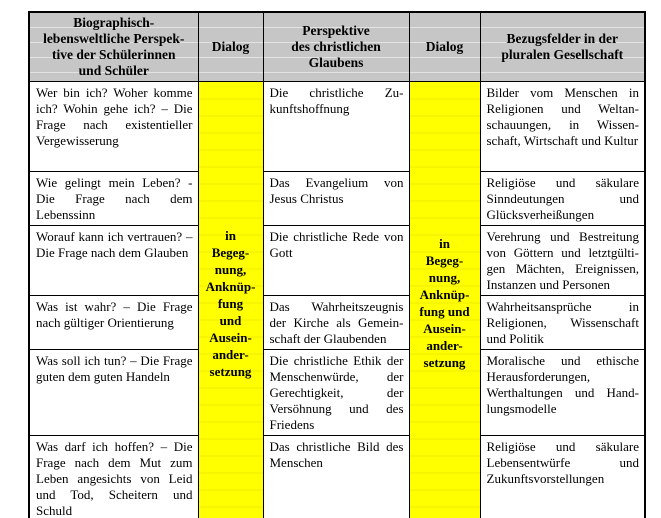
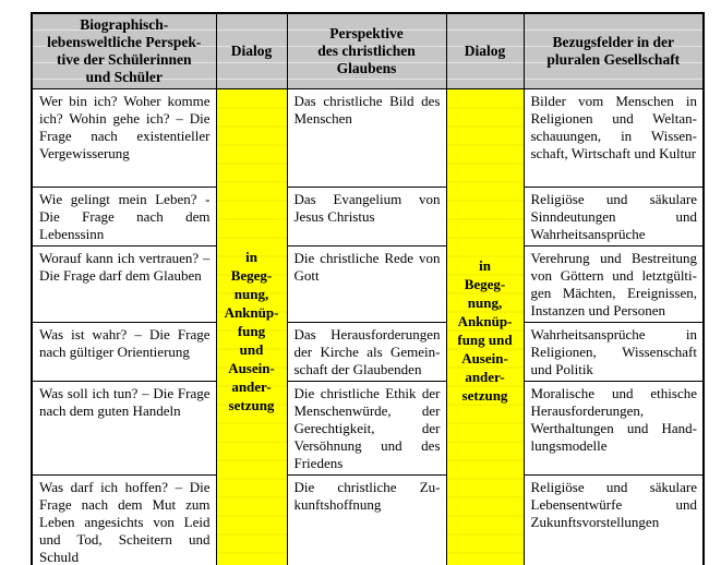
  Biographisch- lebensweltliche Perspek- tive der Schülerinnen und Schüler	Dialog	Perspektive des christlichen Glaubens	Dialog	Bezugsfelder in der pluralen Gesellschaft
- Wer bin ich? Woher komme ich? Wohin gehe ich? – Die Frage nach existentieller Vergewisserung	in Begeg- nung, Anknüp- fung und Ausein- ander- setzung	Die christliche Zu­kunftshoffnung	in Begeg- nung, Anknüp- fung und Ausein- ander- setzung	Bilder vom Menschen in Religionen und Weltan­schauungen, in Wissen­schaft, Wirtschaft und Kultur
+ Wer bin ich? Woher komme ich? Wohin gehe ich? – Die Frage nach existentieller Vergewisserung	in Begeg- nung, Anknüp- fung und Ausein- ander- setzung	Das christliche Bild des Menschen	in Begeg- nung, Anknüp- fung und Ausein- ander- setzung	Bilder vom Menschen in Religionen und Weltan­schauungen, in Wissen­schaft, Wirtschaft und Kultur
- Wie gelingt mein Leben? - Die Frage nach dem Lebenssinn	Das Evangelium von Jesus Christus	Religiöse und säkulare Sinndeutungen und Glücksverheißungen
+ Wie gelingt mein Leben? - Die Frage nach dem Lebenssinn	Das Evangelium von Jesus Christus	Religiöse und säkulare Sinndeutungen und Wahrheitsansprüche
- Worauf kann ich vertrauen? – Die Frage nach dem Glauben	Die christliche Rede von Gott	Verehrung und Bestreitung von Göttern und letztgülti­gen Mächten, Ereignissen, Instanzen und Personen
+ Worauf kann ich vertrauen? – Die Frage darf dem Glauben	Die christliche Rede von Gott	Verehrung und Bestreitung von Göttern und letztgülti­gen Mächten, Ereignissen, Instanzen und Personen
- Was ist wahr? – Die Frage nach gültiger Orientierung	Das Wahrheitszeugnis der Kirche als Gemein­schaft der Glaubenden	Wahrheitsansprüche in Religionen, Wissenschaft und Politik
+ Was ist wahr? – Die Frage nach gültiger Orientierung	Das Herausforderungen der Kirche als Gemein­schaft der Glaubenden	Wahrheitsansprüche in Religionen, Wissenschaft und Politik
- Was soll ich tun? – Die Frage guten dem guten Handeln	Die christliche Ethik der Menschenwürde, der Gerechtigkeit, der Versöhnung und des Friedens	Moralische und ethische Herausforderungen, Werthaltungen und Hand­lungsmodelle
+ Was soll ich tun? – Die Frage nach dem guten Handeln	Die christliche Ethik der Menschenwürde, der Gerechtigkeit, der Versöhnung und des Friedens	Moralische und ethische Herausforderungen, Werthaltungen und Hand­lungsmodelle
- Was darf ich hoffen? – Die Frage nach dem Mut zum Leben angesichts von Leid und Tod, Scheitern und Schuld	Das christliche Bild des Menschen	Religiöse und säkulare Lebensentwürfe und Zukunftsvorstellungen
+ Was darf ich hoffen? – Die Frage nach dem Mut zum Leben angesichts von Leid und Tod, Scheitern und Schuld	Die christliche Zu­kunftshoffnung	Religiöse und säkulare Lebensentwürfe und Zukunftsvorstellungen
